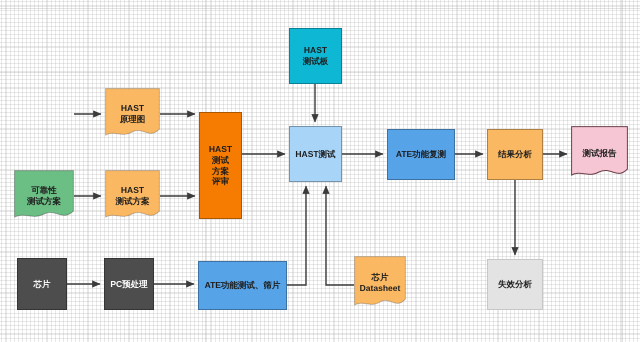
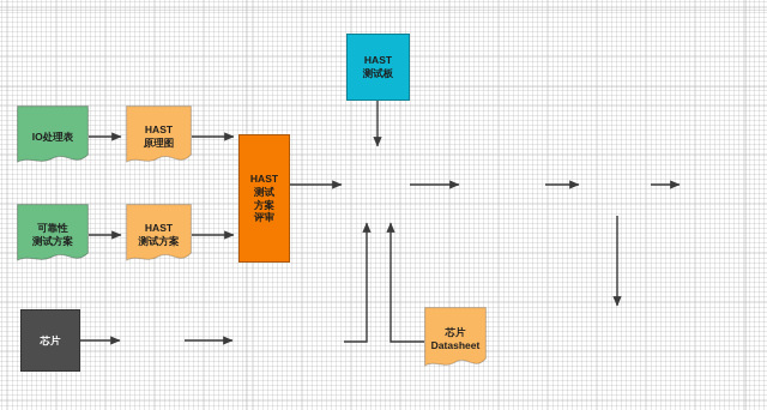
+ IO处理表
  可靠性
  测试方案
  HAST
  原理图
  HAST
  测试方案
  HAST
  测试
  方案
  评审
  HAST
  测试板
- HAST测试
- ATE功能复测
- 结果分析
- 测试报告
  芯片
- PC预处理
- ATE功能测试、筛片
  芯片
  Datasheet
- 失效分析
